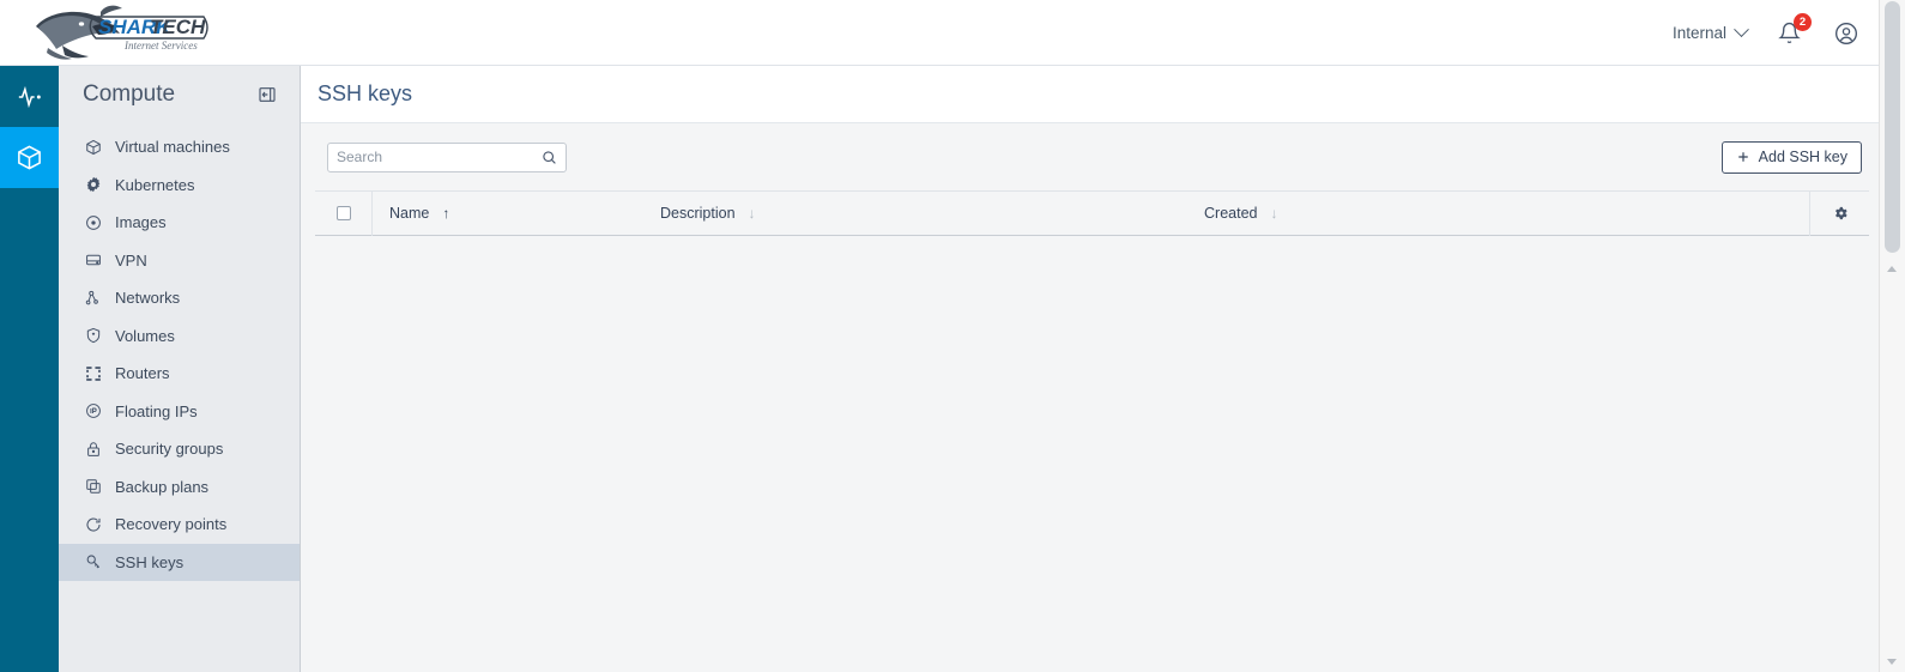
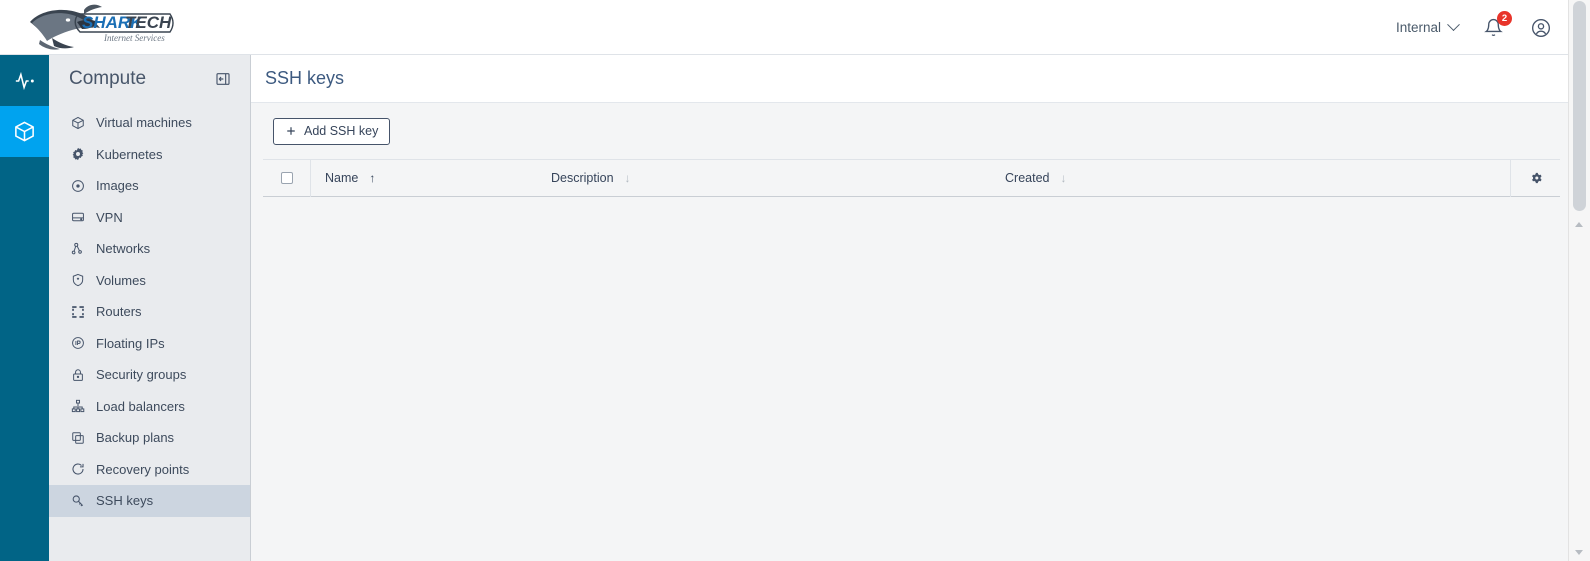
  SHARK
  TECH
  Internet Services
  Internal
  2
  Compute
  Virtual machines
  Kubernetes
  Images
  VPN
  Networks
  Volumes
  Routers
  Floating IPs
  Security groups
+ Load balancers
  Backup plans
  Recovery points
  SSH keys
  SSH keys
- Search
  Add SSH key
  Name
  ↑
  Description
  ↓
  Created
  ↓
